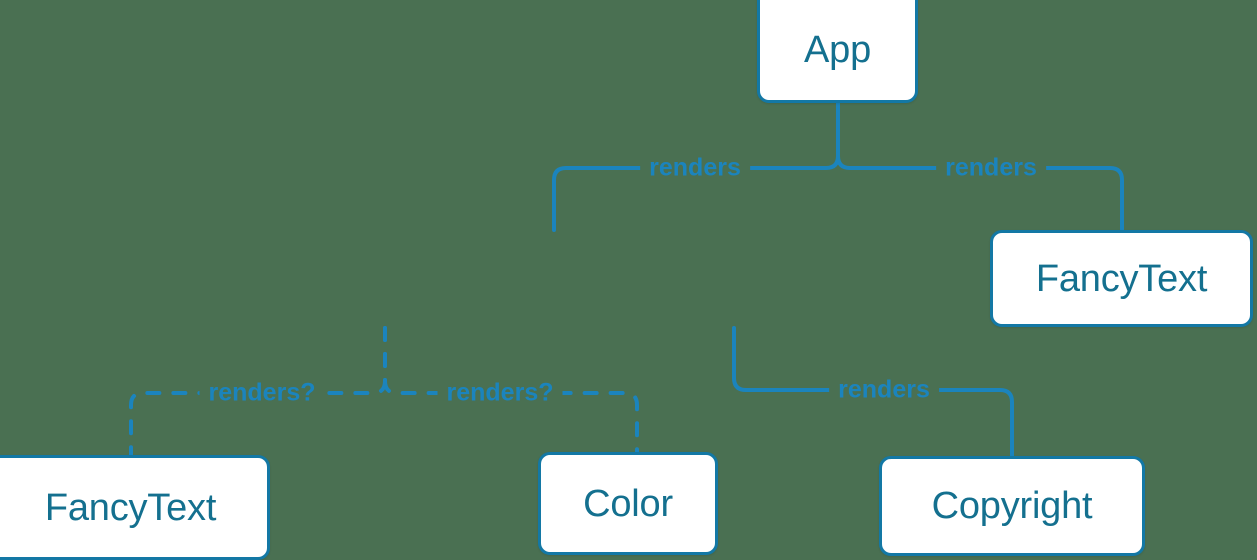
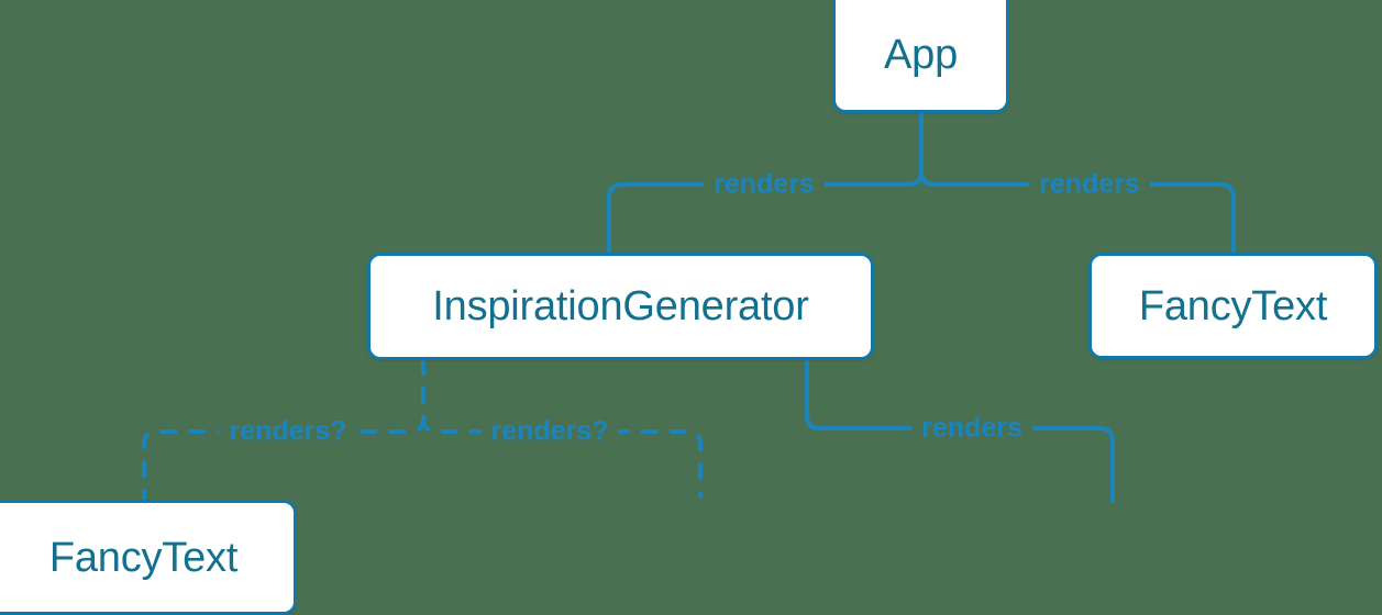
  App
+ InspirationGenerator
  FancyText
  FancyText
- Color
- Copyright
  renders
  renders
  renders?
  renders?
  renders
